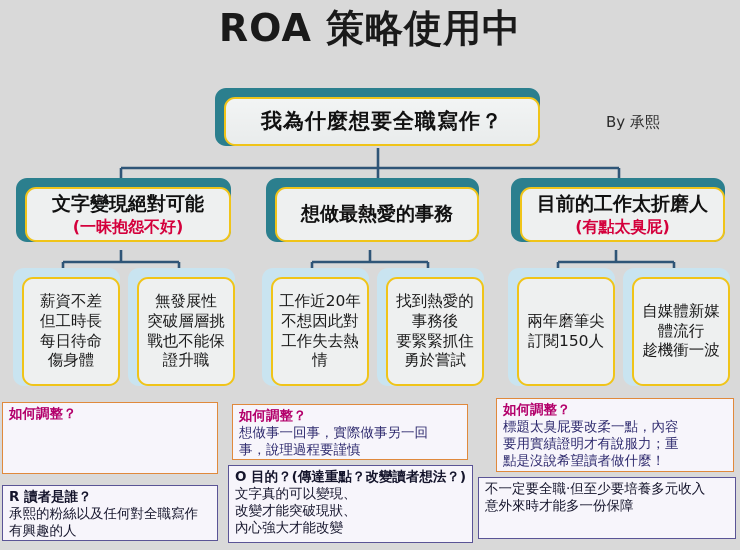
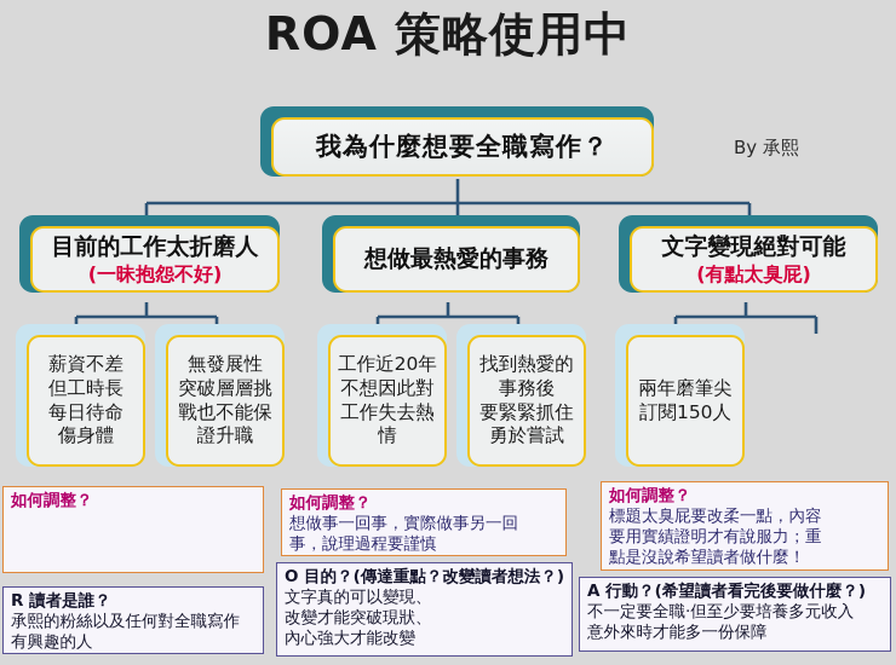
  ROA 策略使用中
  By 承熙
  我為什麼想要全職寫作？
- 文字變現絕對可能
+ 目前的工作太折磨人
  (一昧抱怨不好)
  想做最熱愛的事務
- 目前的工作太折磨人
+ 文字變現絕對可能
  (有點太臭屁)
  薪資不差
  但工時長
  每日待命
  傷身體
  無發展性
  突破層層挑
  戰也不能保
  證升職
  工作近20年
  不想因此對
  工作失去熱
  情
  找到熱愛的
  事務後
  要緊緊抓住
  勇於嘗試
  兩年磨筆尖
  訂閱150人
- 自媒體新媒
- 體流行
- 趁機衝一波
  如何調整？
  如何調整？
  想做事一回事，實際做事另一回
  事，說理過程要謹慎
  如何調整？
  標題太臭屁要改柔一點，內容
  要用實績證明才有說服力；重
  點是沒說希望讀者做什麼！
  R 讀者是誰？
  承熙的粉絲以及任何對全職寫作
  有興趣的人
  O 目的？(傳達重點？改變讀者想法？)
  文字真的可以變現、
  改變才能突破現狀、
  內心強大才能改變
+ A 行動？(希望讀者看完後要做什麼？)
  不一定要全職‧但至少要培養多元收入
  意外來時才能多一份保障
